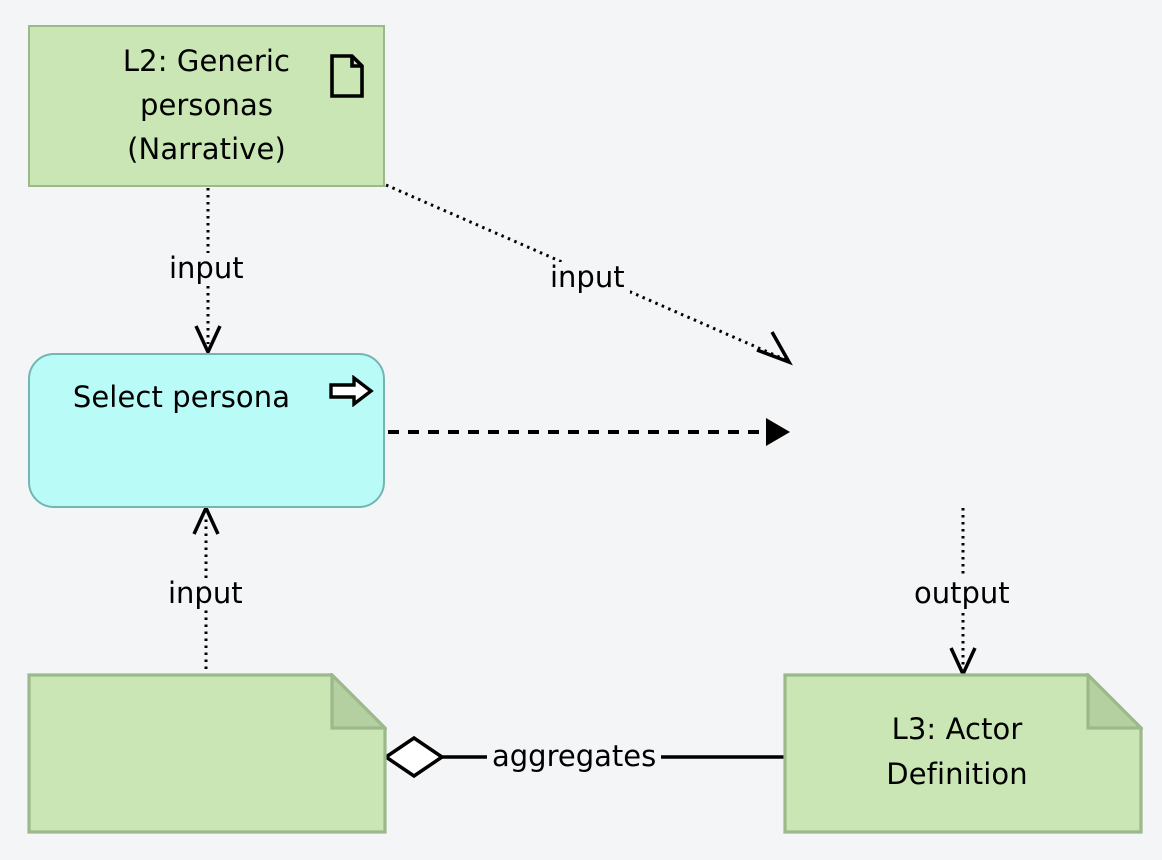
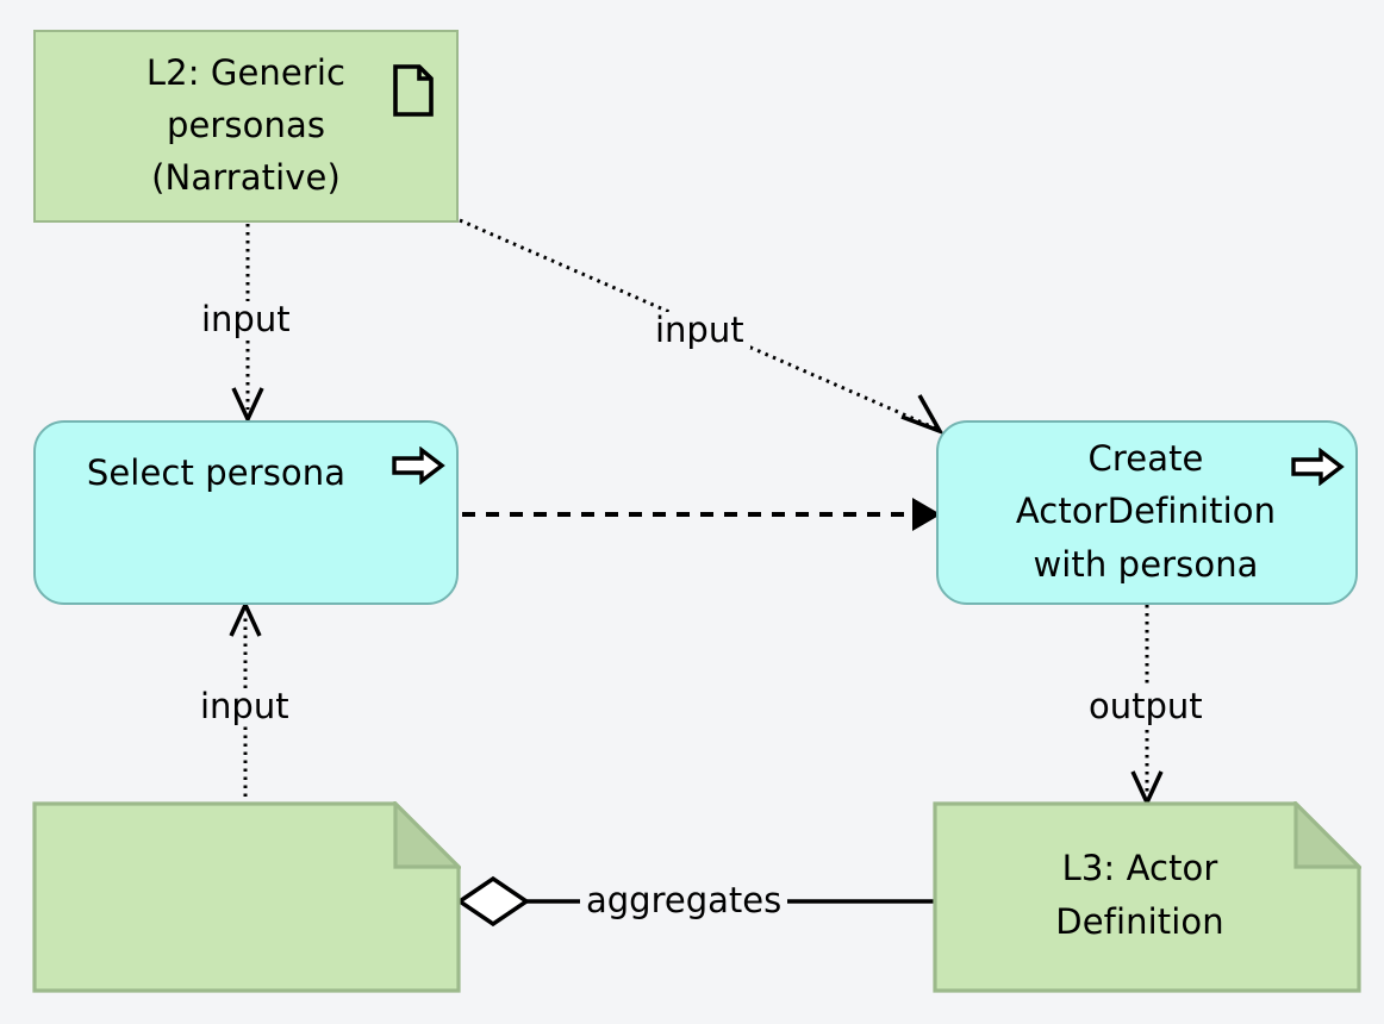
  input
  input
  input
  output
  aggregates
  L2: Generic
  personas
  (Narrative)
  Select persona
+ Create
+ ActorDefinition
+ with persona
  L3: Actor
  Definition
